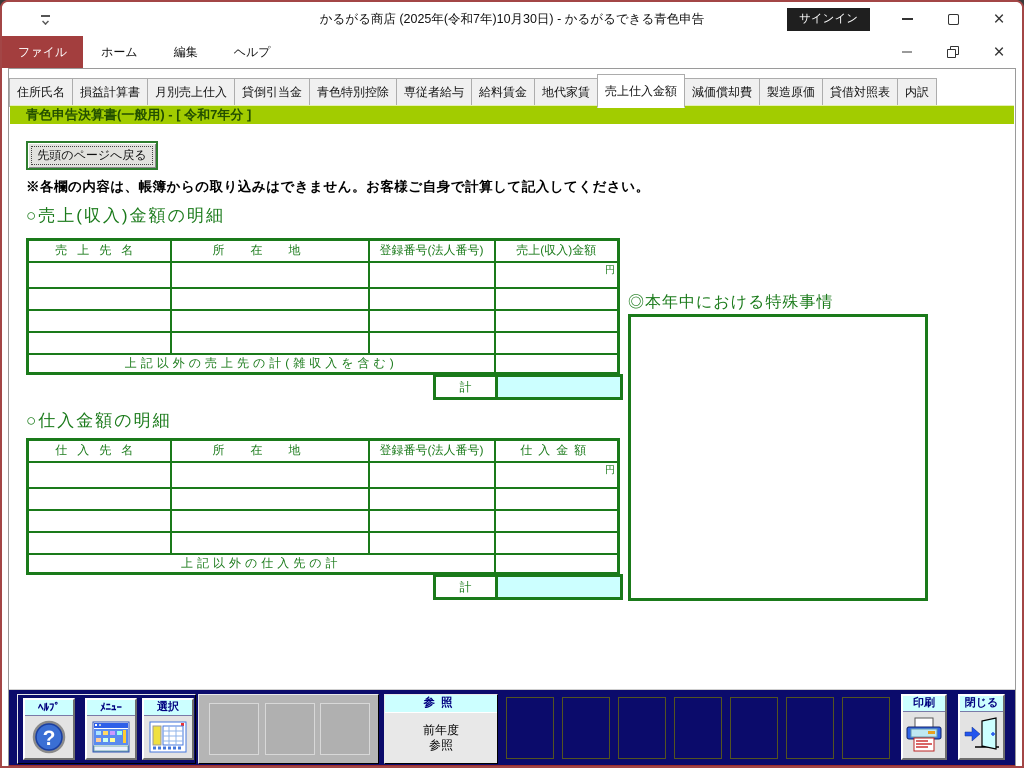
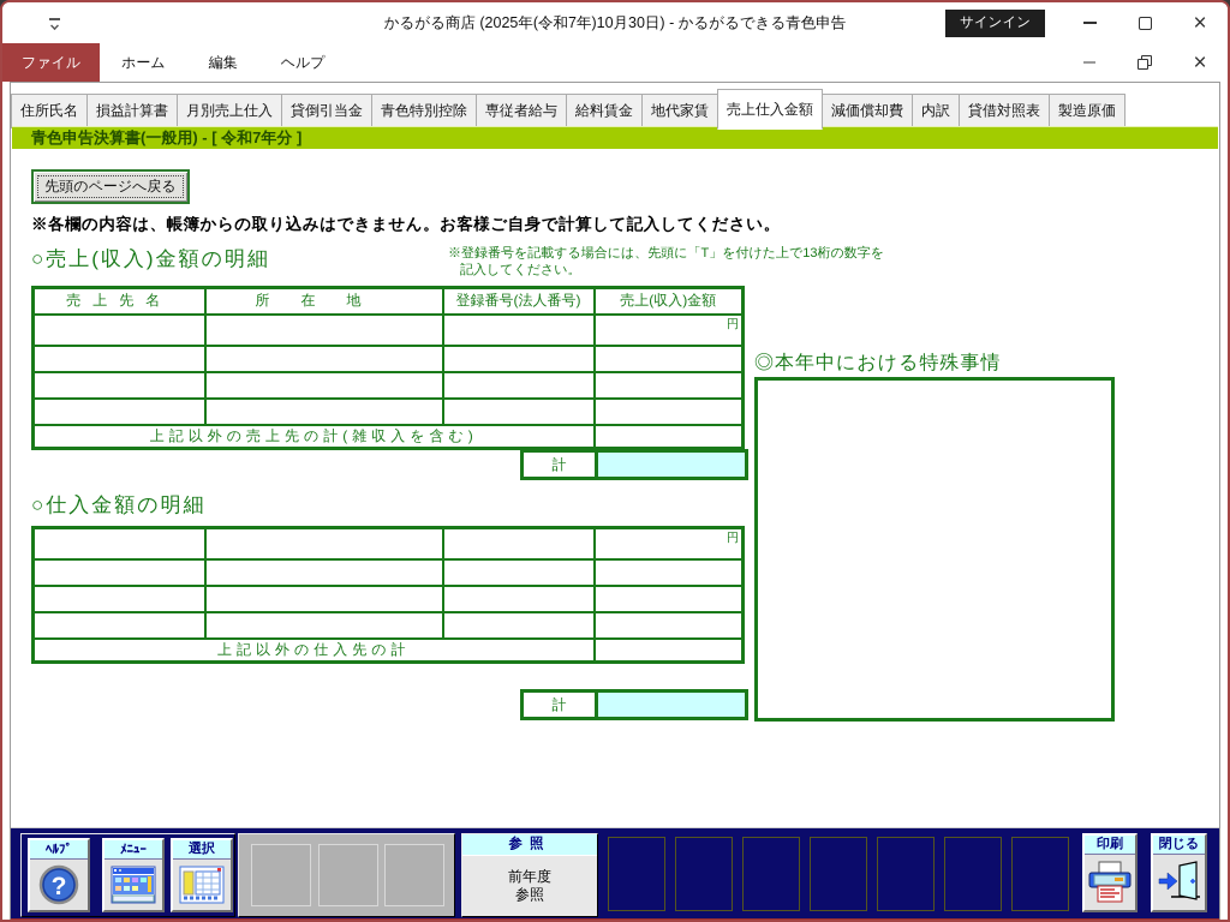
  かるがる商店 (2025年(令和7年)10月30日) - かるがるできる青色申告
  サインイン
  ×
  ファイル
  ホーム
  編集
  ヘルプ
  ×
  住所氏名
  損益計算書
  月別売上仕入
  貸倒引当金
  青色特別控除
  専従者給与
  給料賃金
  地代家賃
  売上仕入金額
  減価償却費
- 製造原価
+ 内訳
  貸借対照表
- 内訳
+ 製造原価
  青色申告決算書(一般用) - [ 令和7年分 ]
  先頭のページへ戻る
  ※各欄の内容は、帳簿からの取り込みはできません。お客様ご自身で計算して記入してください。
  ○売上(収入)金額の明細
+ ※登録番号を記載する場合には、先頭に「T」を付けた上で13桁の数字を
+ 記入してください。
  売上先名	所在地	登録番号(法人番号)	売上(収入)金額
  			円
  上記以外の売上先の計(雑収入を含む)
  計
  ○仕入金額の明細
- 仕入先名	所在地	登録番号(法人番号)	仕入金額
  			円
  上記以外の仕入先の計
  計
  ◎本年中における特殊事情
  ﾍﾙﾌﾟ
  ?
  ﾒﾆｭｰ
  選択
  参照
  前年度
  参照
  印刷
  閉じる
